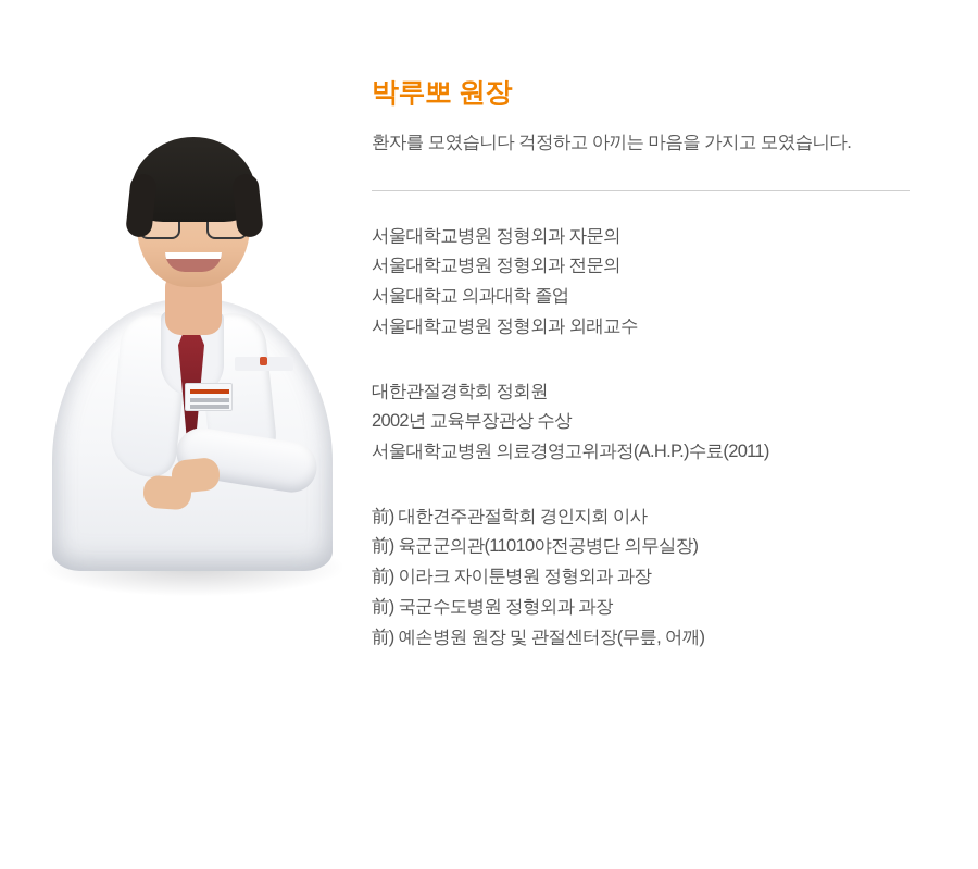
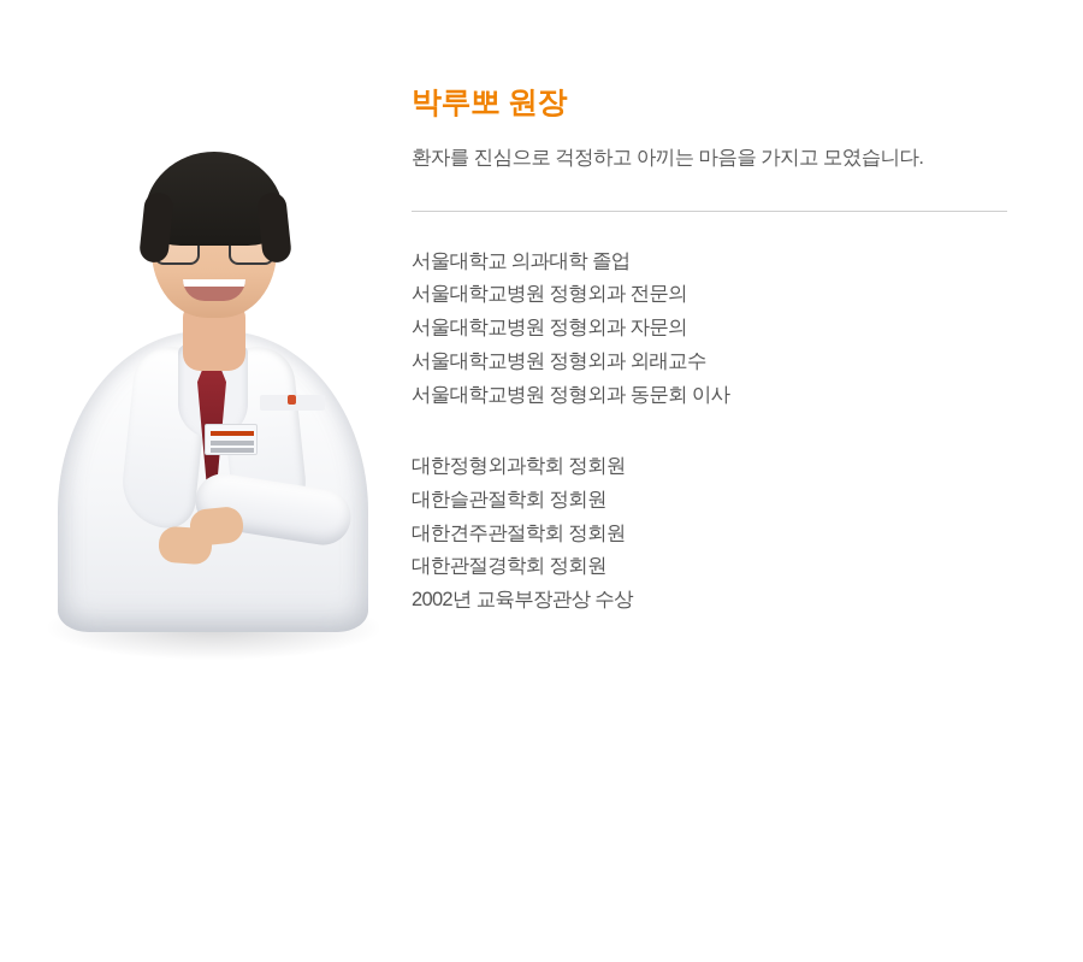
  박루뽀 원장
- 환자를 모였습니다 걱정하고 아끼는 마음을 가지고 모였습니다.
+ 환자를 진심으로 걱정하고 아끼는 마음을 가지고 모였습니다.
- 서울대학교병원 정형외과 자문의
+ 서울대학교 의과대학 졸업
  서울대학교병원 정형외과 전문의
- 서울대학교 의과대학 졸업
+ 서울대학교병원 정형외과 자문의
  서울대학교병원 정형외과 외래교수
+ 서울대학교병원 정형외과 동문회 이사
+ 대한정형외과학회 정회원
+ 대한슬관절학회 정회원
+ 대한견주관절학회 정회원
  대한관절경학회 정회원
  2002년 교육부장관상 수상
- 서울대학교병원 의료경영고위과정(A.H.P.)수료(2011)
- 前) 대한견주관절학회 경인지회 이사
- 前) 육군군의관(11010야전공병단 의무실장)
- 前) 이라크 자이툰병원 정형외과 과장
- 前) 국군수도병원 정형외과 과장
- 前) 예손병원 원장 및 관절센터장(무릎, 어깨)
